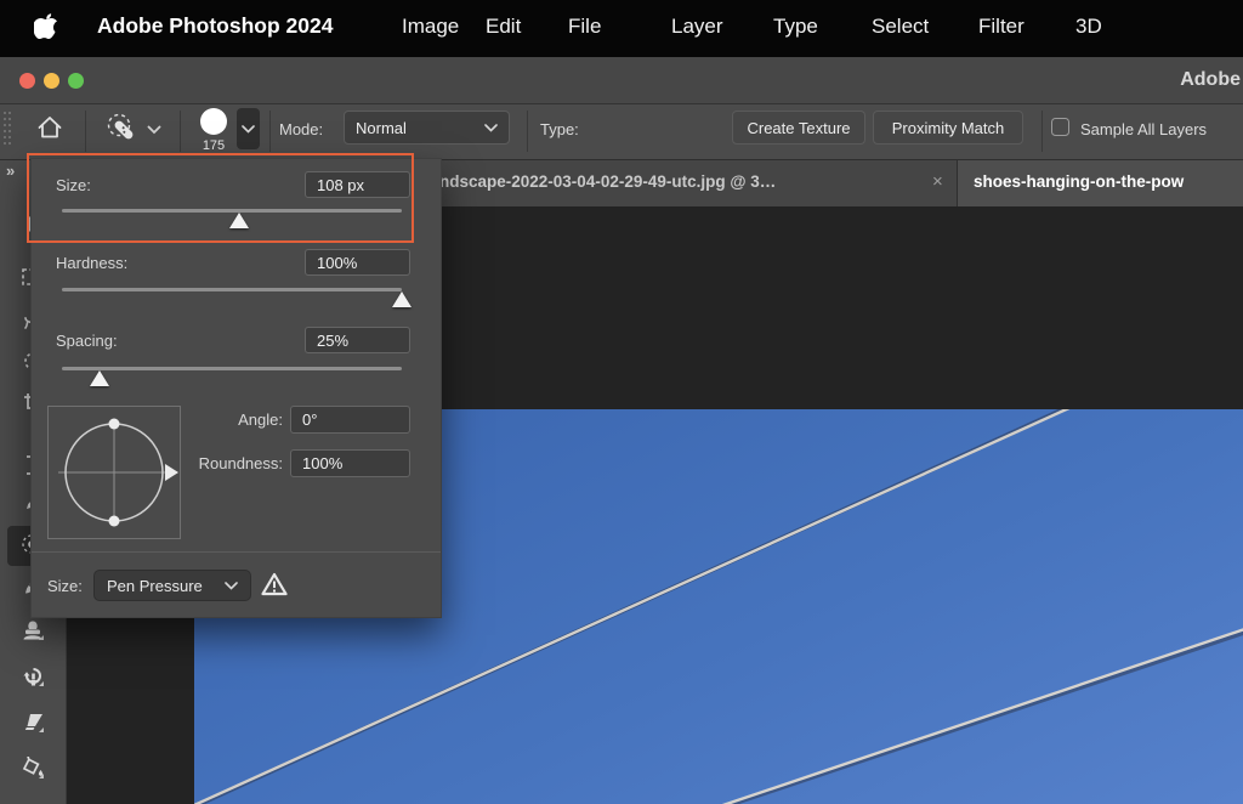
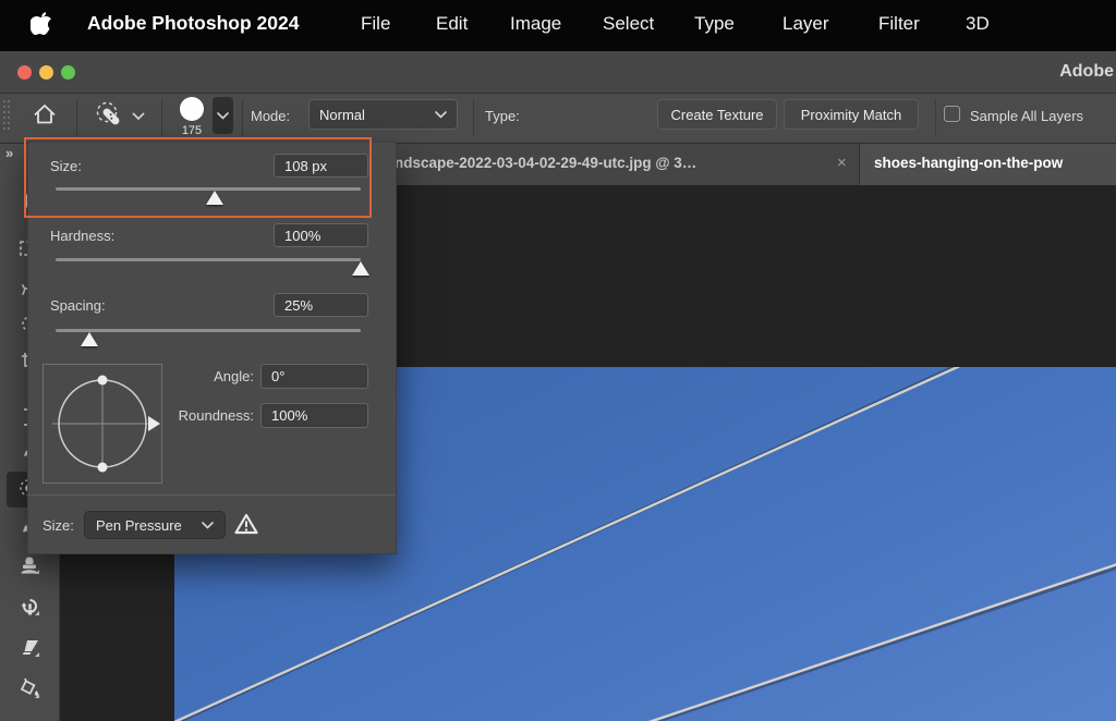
  ndscape-2022-03-04-02-29-49-utc.jpg @ 3…
  ×
  shoes-hanging-on-the-pow
  »
  175
  Mode:
  Normal
  Type:
  Create Texture
  Proximity Match
  Sample All Layers
  Size:
  108 px
  Hardness:
  100%
  Spacing:
  25%
  Angle:
  0°
  Roundness:
  100%
  Size:
  Pen Pressure
  Adobe
  Adobe Photoshop 2024
- Image
+ File
  Edit
- File
+ Image
- Layer
+ Select
  Type
- Select
+ Layer
  Filter
  3D
